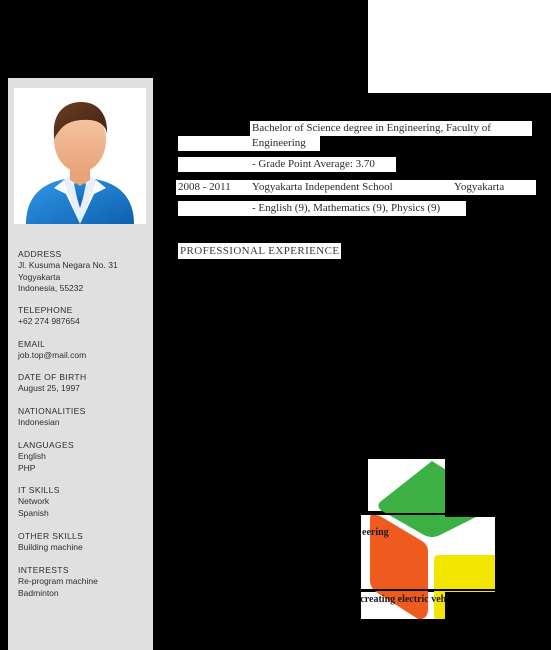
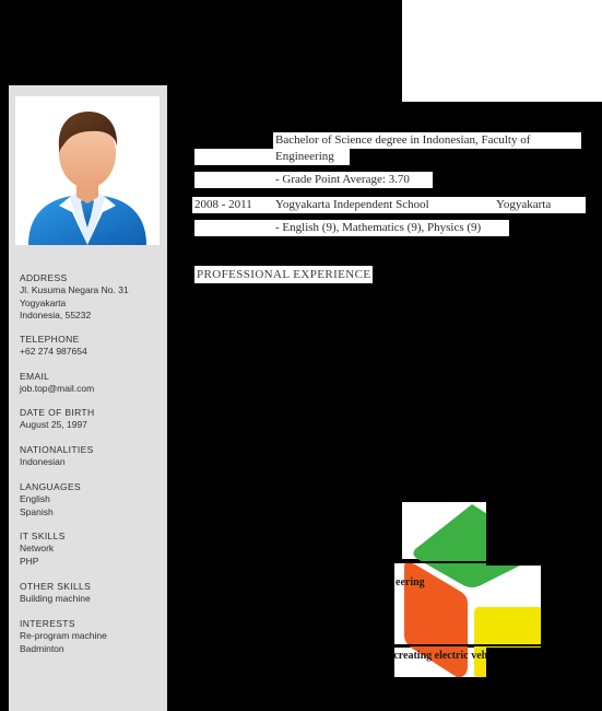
  ADDRESS
  Jl. Kusuma Negara No. 31
  Yogyakarta
  Indonesia, 55232
  TELEPHONE
  +62 274 987654
  EMAIL
  job.top@mail.com
  DATE OF BIRTH
  August 25, 1997
  NATIONALITIES
  Indonesian
  LANGUAGES
  English
- PHP
+ Spanish
  IT SKILLS
  Network
- Spanish
+ PHP
  OTHER SKILLS
  Building machine
  INTERESTS
  Re-program machine
  Badminton
- Bachelor of Science degree in Engineering, Faculty of
+ Bachelor of Science degree in Indonesian, Faculty of
  Engineering
  - Grade Point Average: 3.70
  2008 - 2011
  Yogyakarta Independent School
  Yogyakarta
  - English (9), Mathematics (9), Physics (9)
  PROFESSIONAL EXPERIENCE
  eering
  creating electric veh
